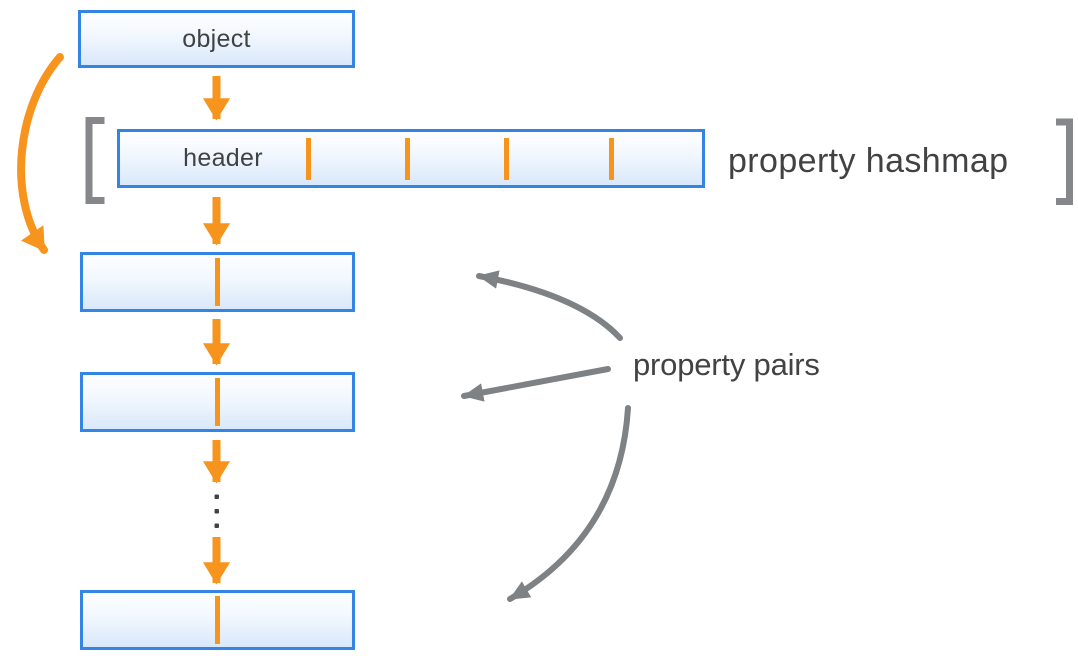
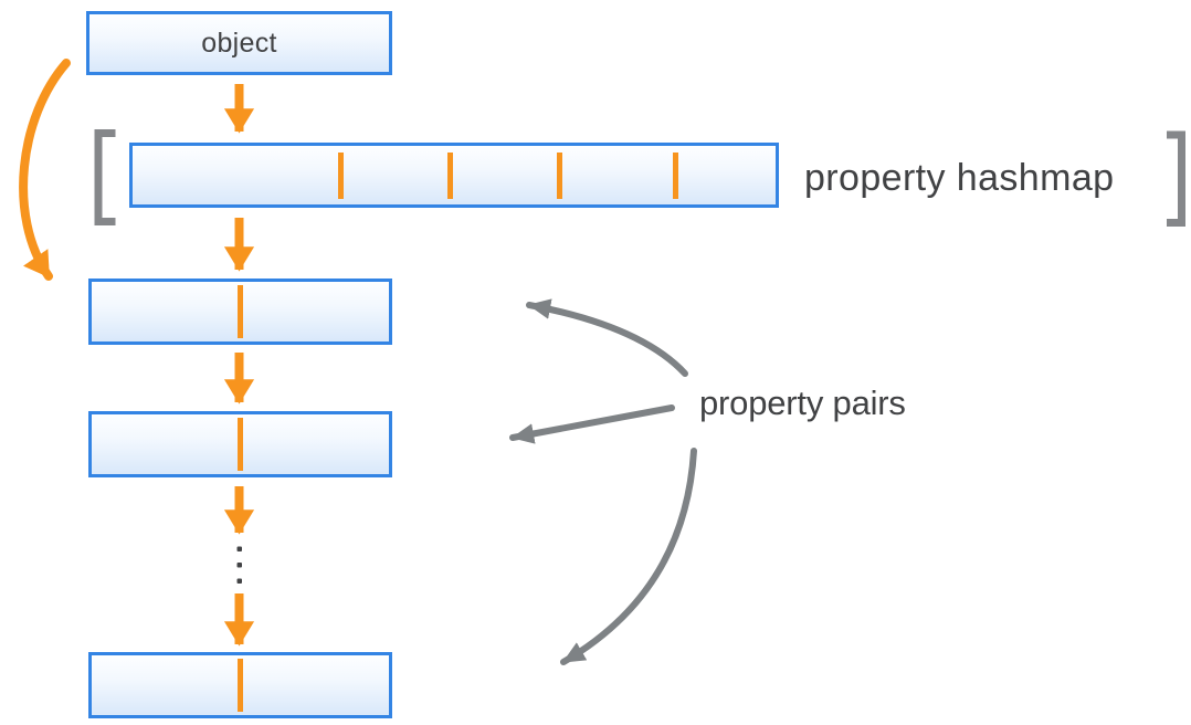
  object
- header
  property hashmap
  property pairs
